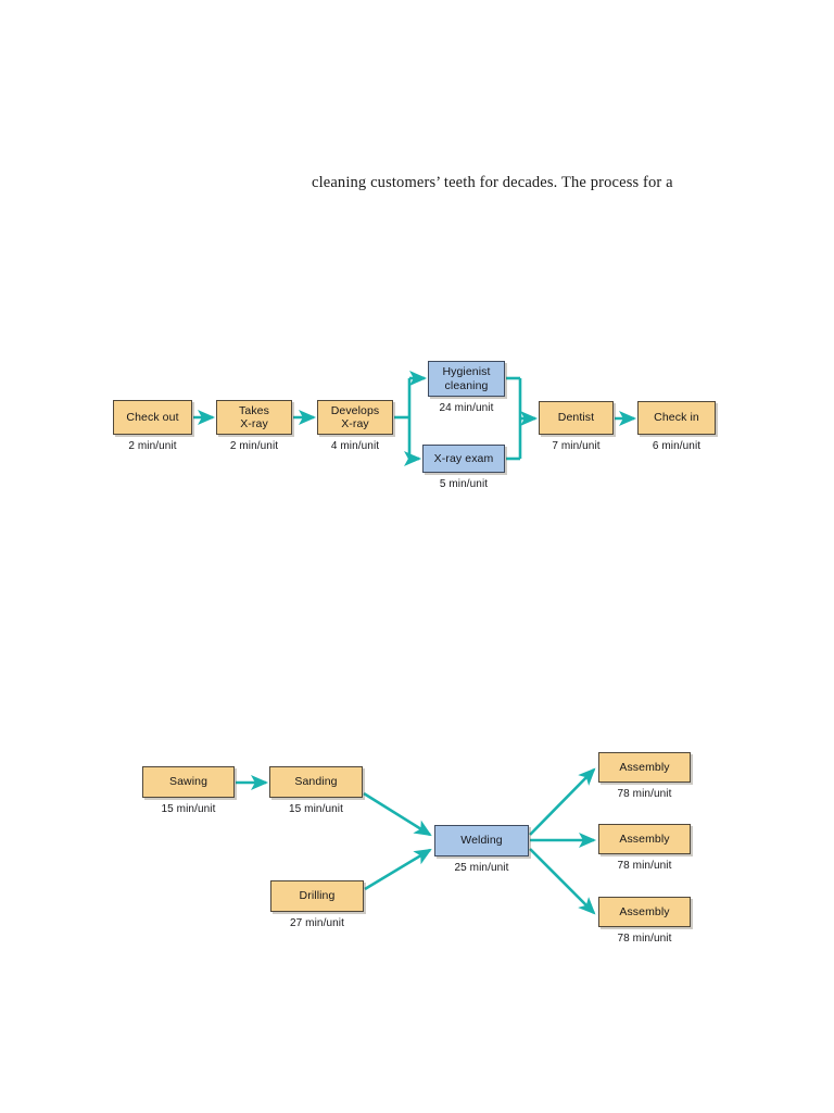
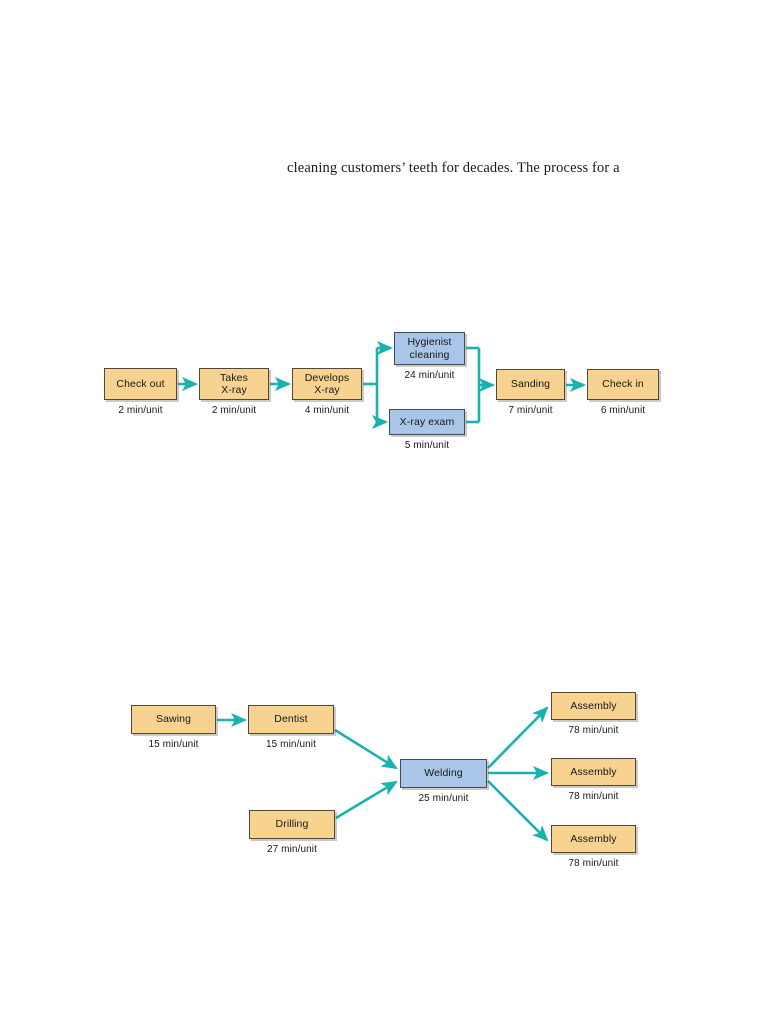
  cleaning customers’ teeth for decades. The process for a
  Check out
  2 min/unit
  Takes
  X-ray
  2 min/unit
  Develops
  X-ray
  4 min/unit
  Hygienist
  cleaning
  24 min/unit
  X-ray exam
  5 min/unit
- Dentist
+ Sanding
  7 min/unit
  Check in
  6 min/unit
  Sawing
  15 min/unit
- Sanding
+ Dentist
  15 min/unit
  Drilling
  27 min/unit
  Welding
  25 min/unit
  Assembly
  78 min/unit
  Assembly
  78 min/unit
  Assembly
  78 min/unit
